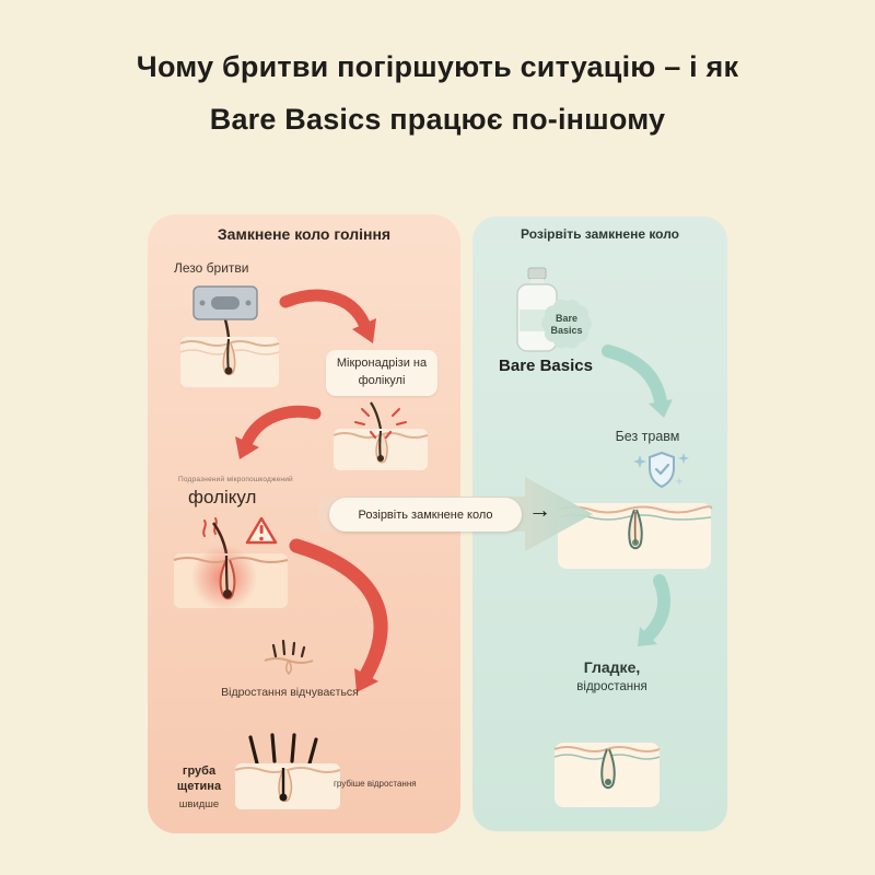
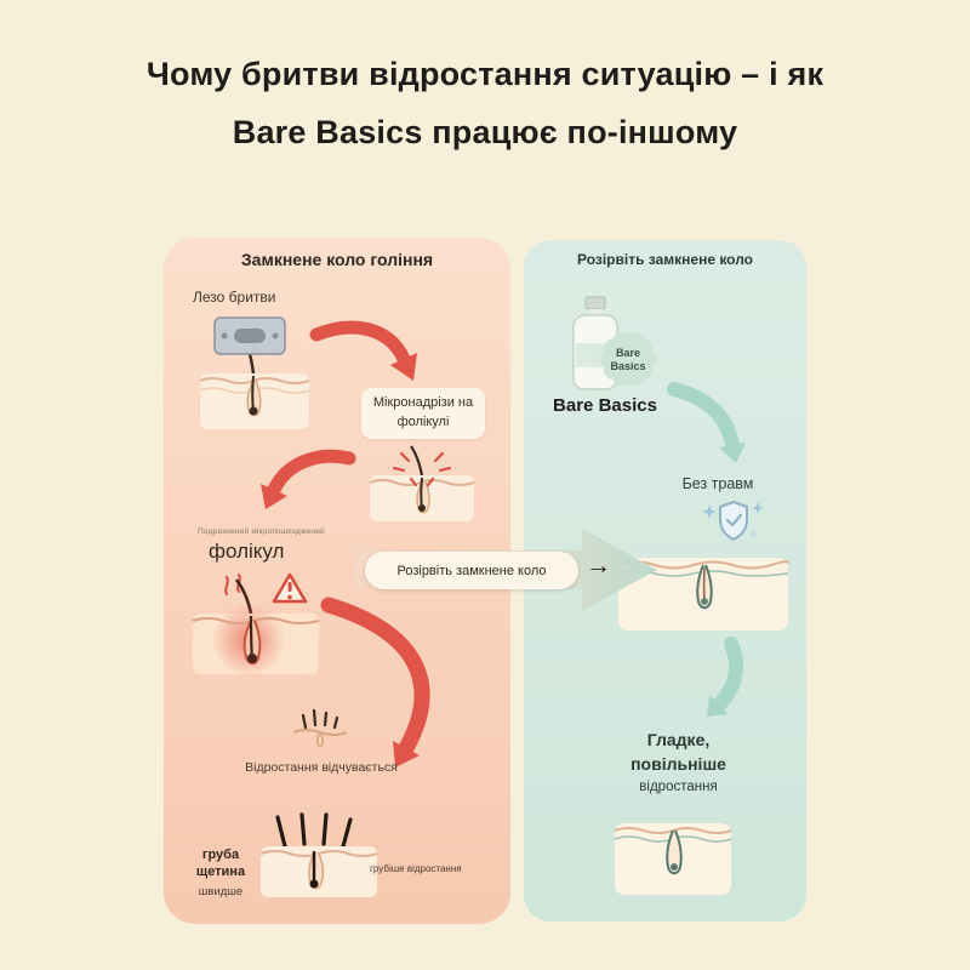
- Чому бритви погіршують ситуацію – і як
+ Чому бритви відростання ситуацію – і як
  Bare Basics працює по-іншому
  Замкнене коло гоління
  Лезо бритви
  Мікронадрізи на
  фолікулі
  фолікул
  Відростання відчувається
  груба
  щетина
  швидше
  грубіше відростання
  Розірвіть замкнене коло
  Bare
  Basics
  Bare Basics
  Без травм
  Гладке,
+ повільніше
  відростання
  Розірвіть замкнене коло
  →
